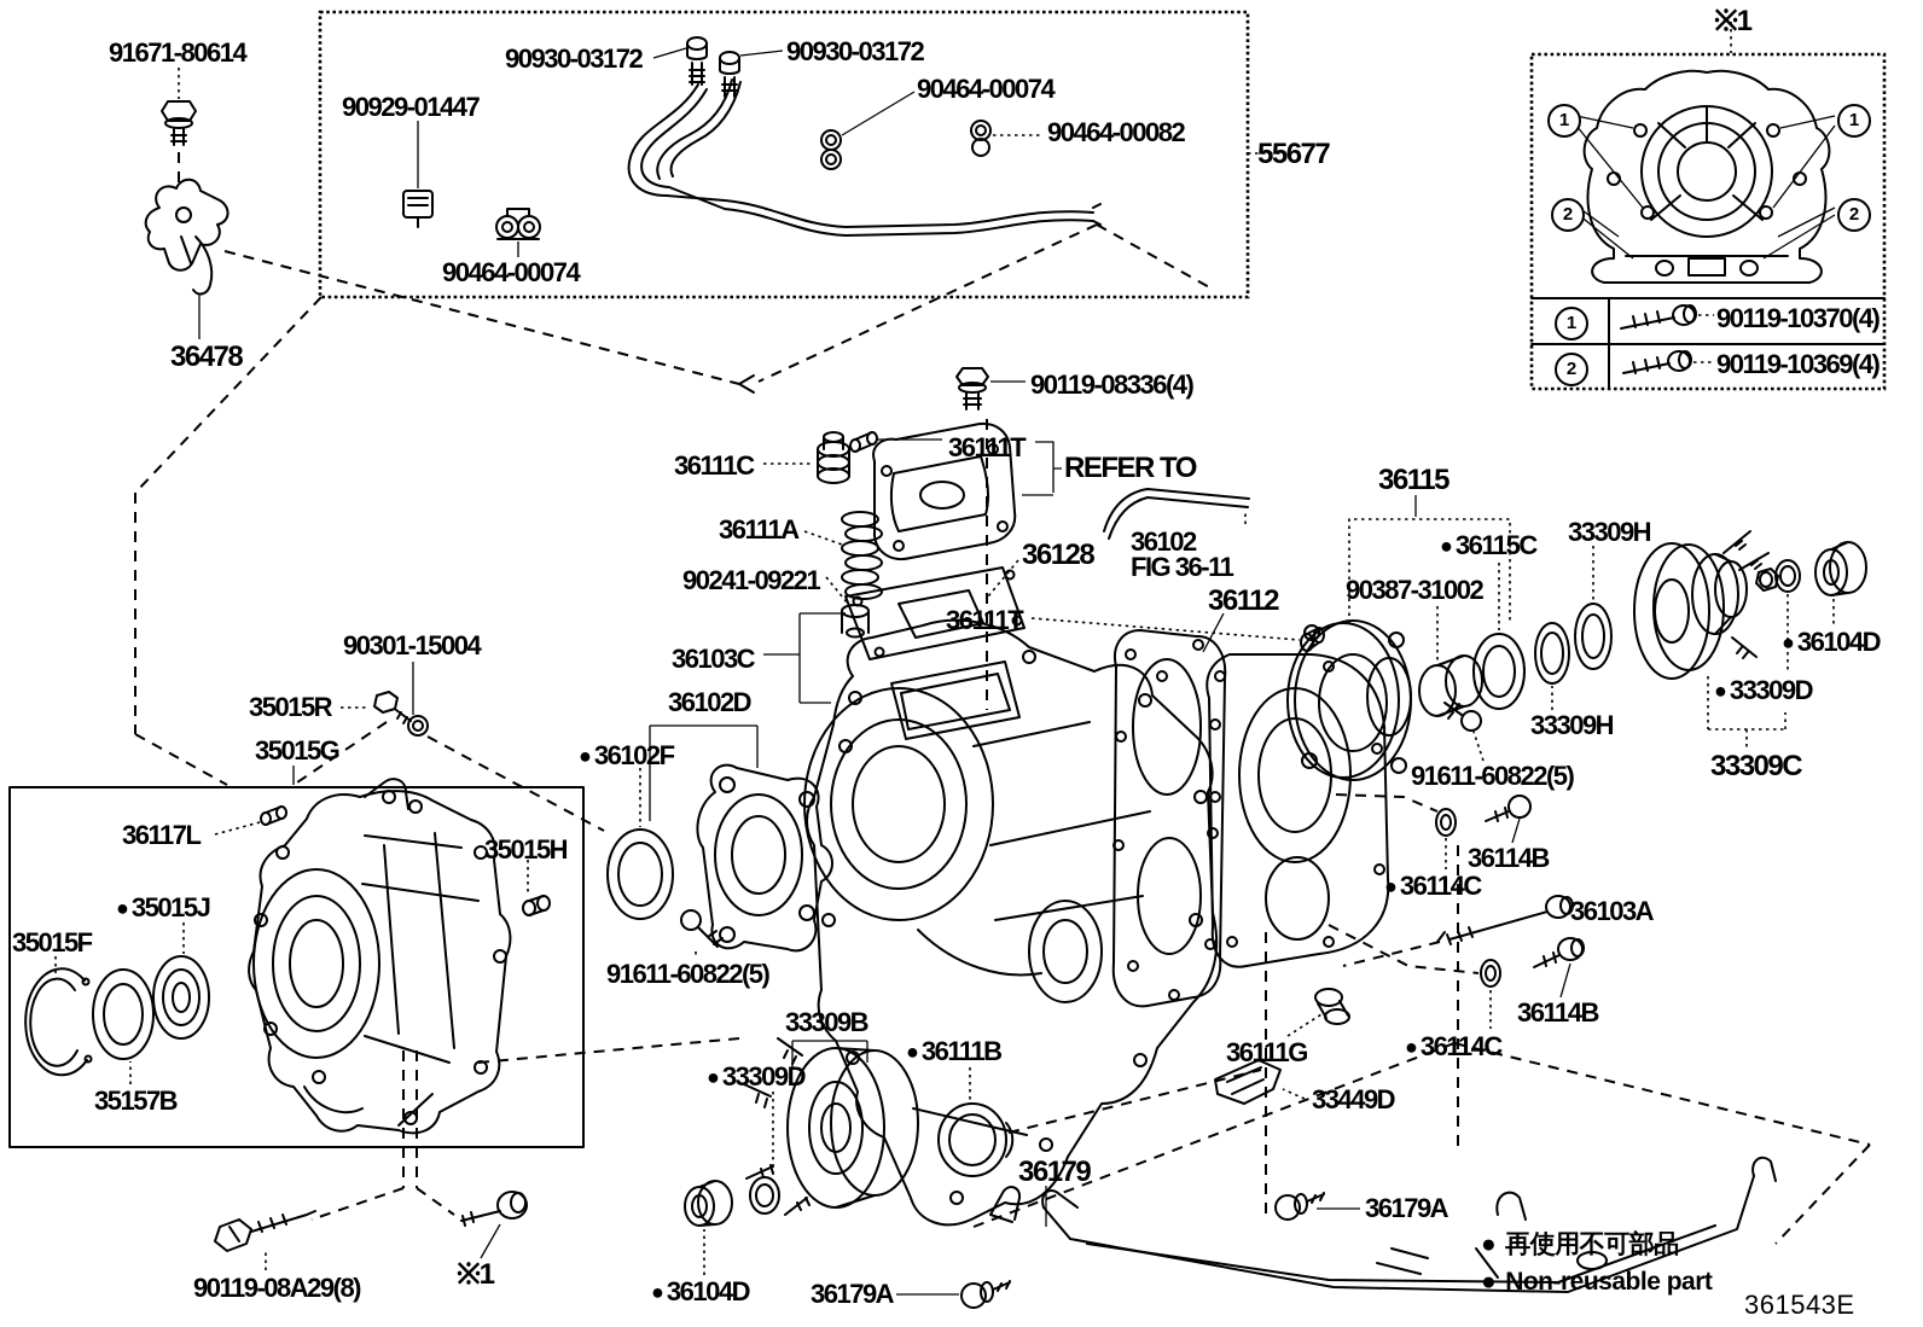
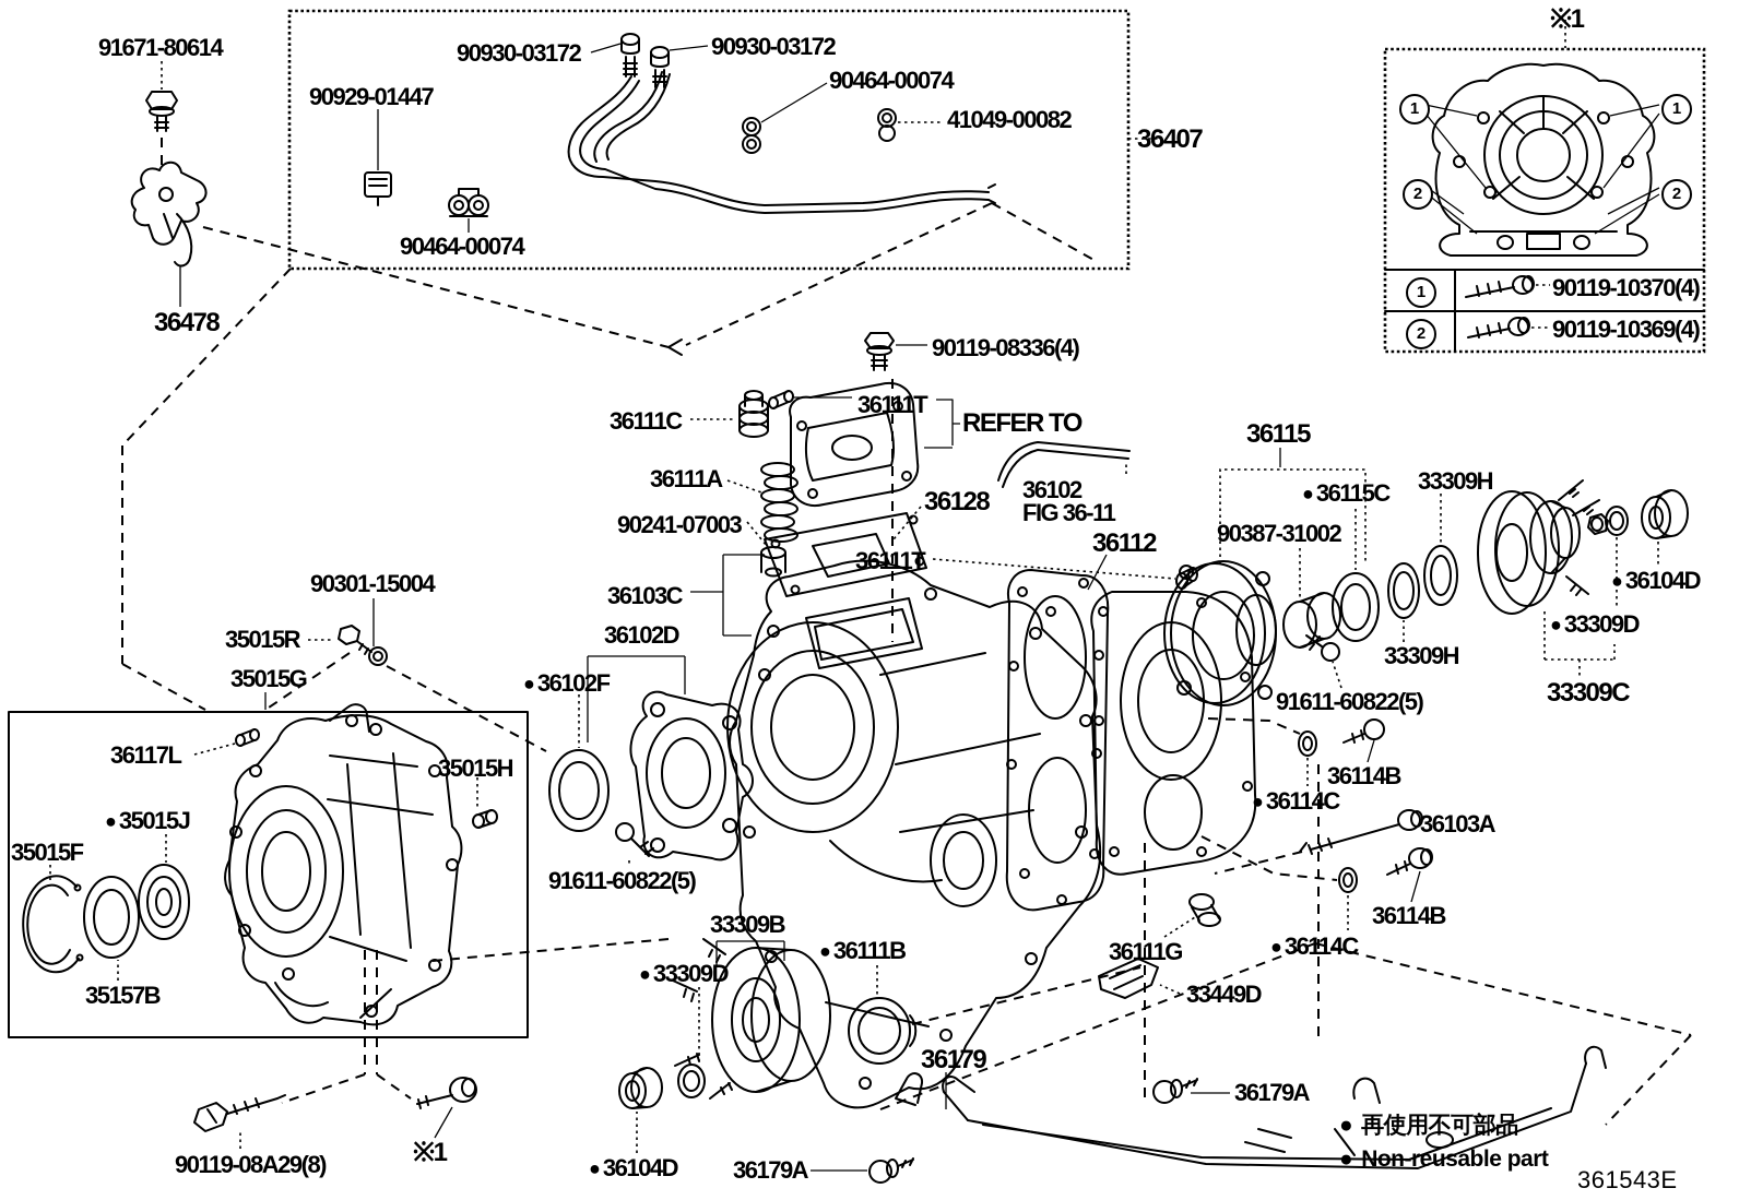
  91671-80614
  90930-03172
  90930-03172
  90929-01447
  90464-00074
- 90464-00082
+ 41049-00082
  90464-00074
- 55677
+ 36407
  36478
  ※1
  90119-08336(4)
  36111C
  36111T
  REFER TO
  36111A
  36128
- 90241-09221
+ 90241-07003
  36102
  FIG 36-11
  36111T
  36112
  36115
  ●36115C
  33309H
  90387-31002
  36103C
  36102D
  ●36104D
  ●33309D
  33309H
  33309C
  91611-60822(5)
  90301-15004
  35015R
  35015G
  ●36102F
  36117L
  35015H
  ●35015J
  35015F
  35157B
  91611-60822(5)
  36114B
  ●36114C
  36103A
  36114B
  ●36114C
  33309B
  ●33309D
  ●36111B
  36111G
  33449D
  36179
  36179A
  36179A
  ●36104D
  90119-08A29(8)
  ※1
  1
  1
  2
  2
  1
  90119-10370(4)
  2
  90119-10369(4)
  ● 再使用不可部品
  ● Non-reusable part
  361543E
